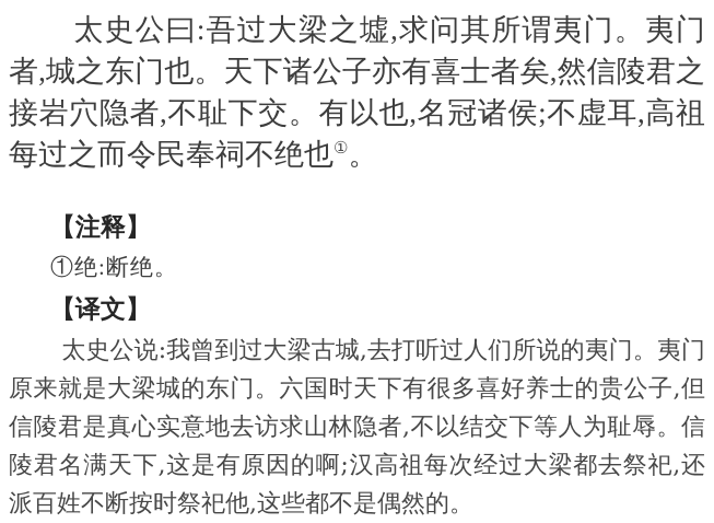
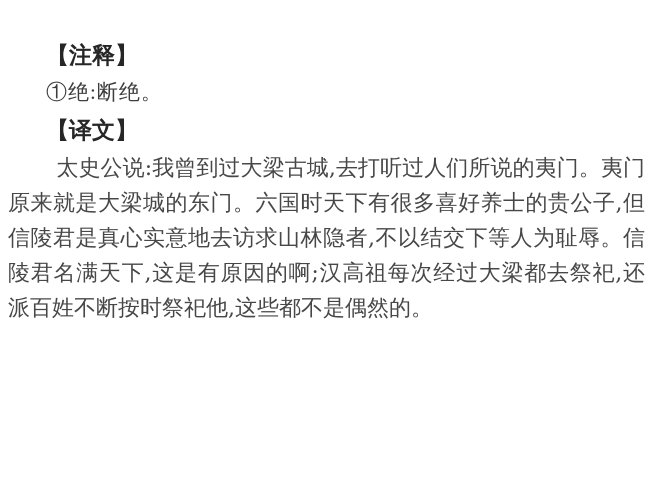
- 太史公曰:吾过大梁之墟,求问其所谓夷门。夷门者,城之东门也。天下诸公子亦有喜士者矣,然信陵君之接岩穴隐者,不耻下交。有以也,名冠诸侯;不虚耳,高祖每过之而令民奉祠不绝也①。
  【注释】
  ①绝:断绝。
  【译文】
  太史公说:我曾到过大梁古城,去打听过人们所说的夷门。夷门原来就是大梁城的东门。六国时天下有很多喜好养士的贵公子,但信陵君是真心实意地去访求山林隐者,不以结交下等人为耻辱。信陵君名满天下,这是有原因的啊;汉高祖每次经过大梁都去祭祀,还派百姓不断按时祭祀他,这些都不是偶然的。
